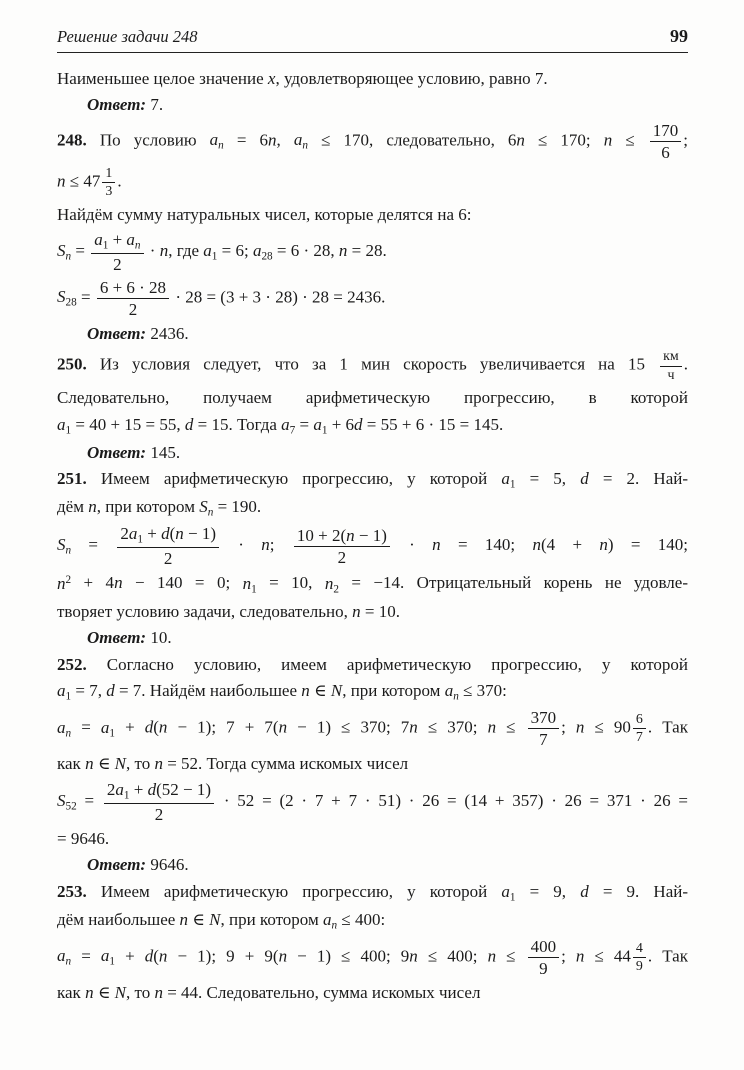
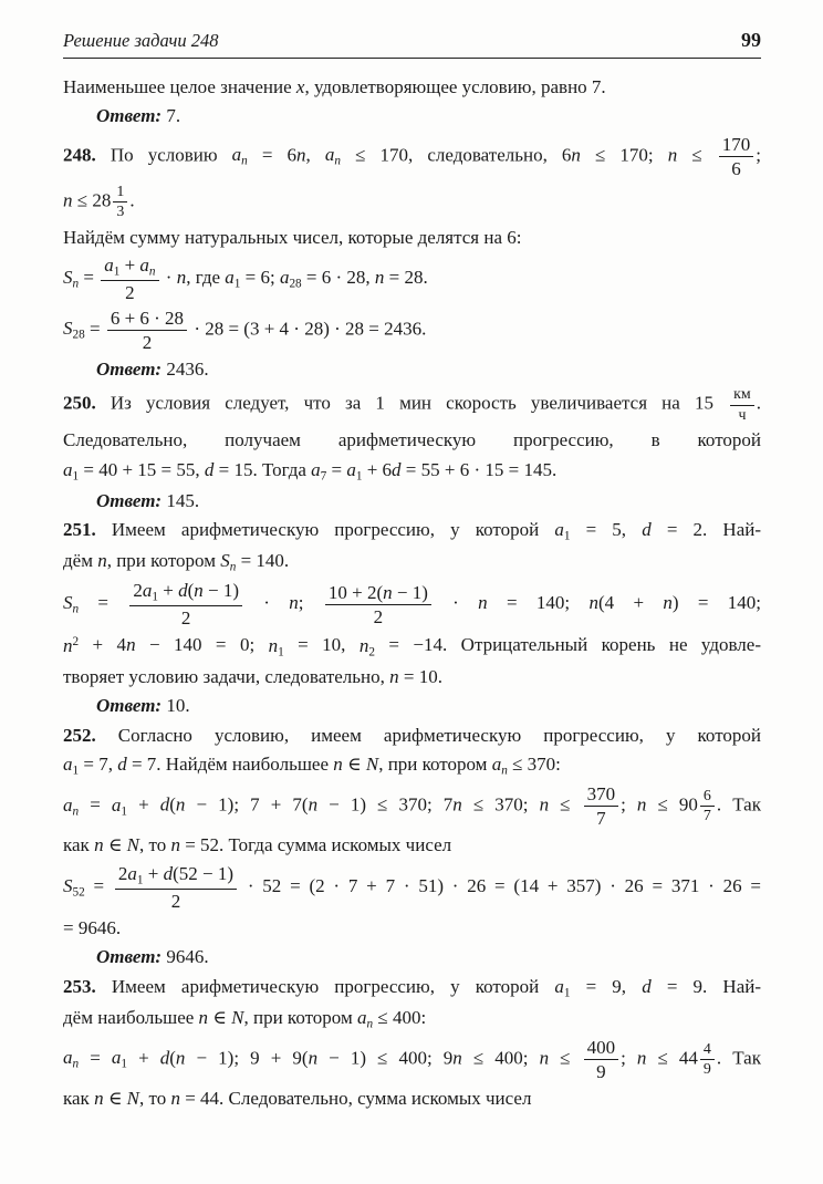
  Решение задачи 248
  99
  Наименьшее целое значение x, удовлетворяющее условию, равно 7.
  Ответ: 7.
  248. По условию an = 6n, an ≤ 170, следовательно, 6n ≤ 170; n ≤
  170
  6
  ;
- n ≤ 47
+ n ≤ 28
  1
  3
  .
  Найдём сумму натуральных чисел, которые делятся на 6:
  Sn =
  a1 + an
  2
  · n, где a1 = 6; a28 = 6 · 28, n = 28.
  S28 =
  6 + 6 · 28
  2
- · 28 = (3 + 3 · 28) · 28 = 2436.
+ · 28 = (3 + 4 · 28) · 28 = 2436.
  Ответ: 2436.
  250. Из условия следует, что за 1 мин скорость увеличивается на 15
  км
  ч
  .
  Следовательно, получаем арифметическую прогрессию, в которой
  a1 = 40 + 15 = 55, d = 15. Тогда a7 = a1 + 6d = 55 + 6 · 15 = 145.
  Ответ: 145.
  251. Имеем арифметическую прогрессию, у которой a1 = 5, d = 2. Най-
- дём n, при котором Sn = 190.
+ дём n, при котором Sn = 140.
  Sn =
  2a1 + d(n − 1)
  2
  · n;
  10 + 2(n − 1)
  2
  · n = 140; n(4 + n) = 140;
  n2 + 4n − 140 = 0; n1 = 10, n2 = −14. Отрицательный корень не удовле-
  творяет условию задачи, следовательно, n = 10.
  Ответ: 10.
  252. Согласно условию, имеем арифметическую прогрессию, у которой
  a1 = 7, d = 7. Найдём наибольшее n ∈ N, при котором an ≤ 370:
  an = a1 + d(n − 1); 7 + 7(n − 1) ≤ 370; 7n ≤ 370; n ≤
  370
  7
  ; n ≤ 90
  6
  7
  . Так
  как n ∈ N, то n = 52. Тогда сумма искомых чисел
  S52 =
  2a1 + d(52 − 1)
  2
  · 52 = (2 · 7 + 7 · 51) · 26 = (14 + 357) · 26 = 371 · 26 =
  = 9646.
  Ответ: 9646.
  253. Имеем арифметическую прогрессию, у которой a1 = 9, d = 9. Най-
  дём наибольшее n ∈ N, при котором an ≤ 400:
  an = a1 + d(n − 1); 9 + 9(n − 1) ≤ 400; 9n ≤ 400; n ≤
  400
  9
  ; n ≤ 44
  4
  9
  . Так
  как n ∈ N, то n = 44. Следовательно, сумма искомых чисел
